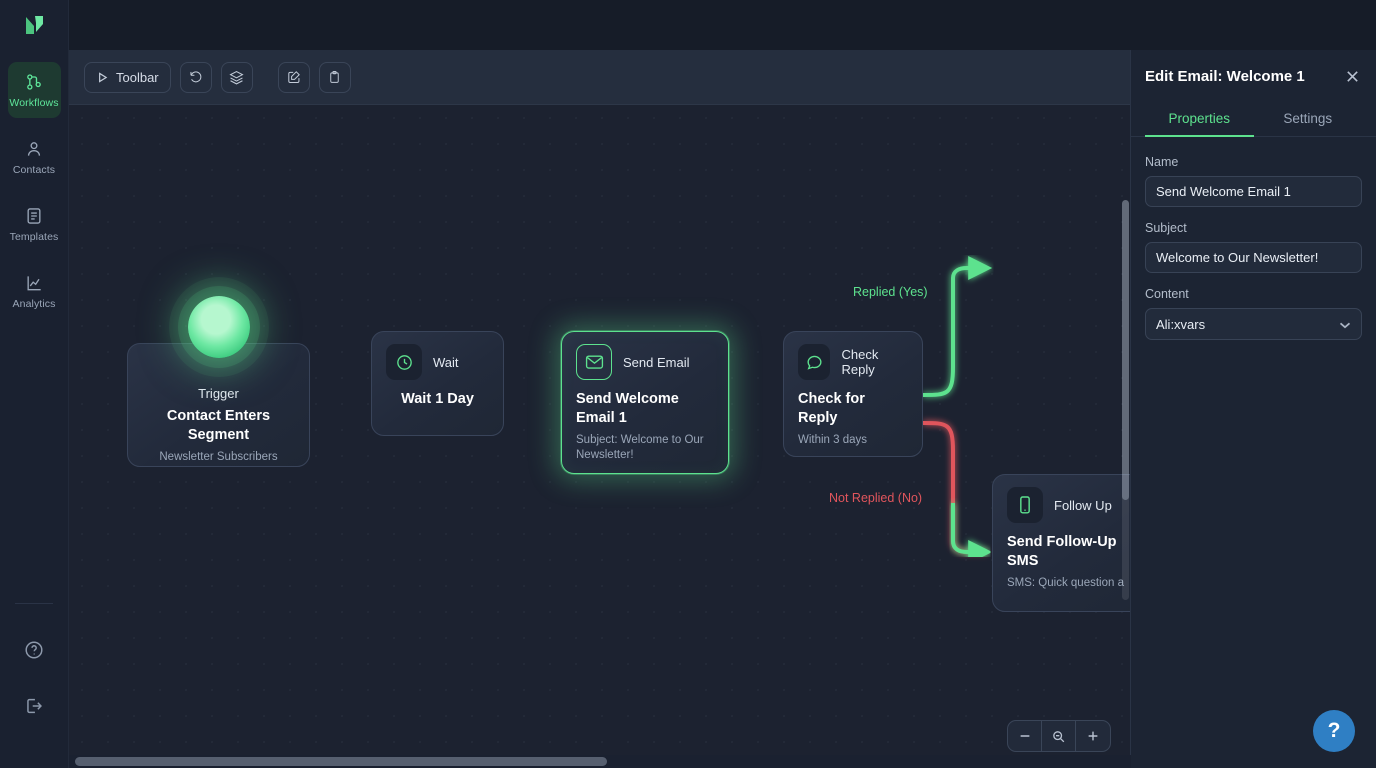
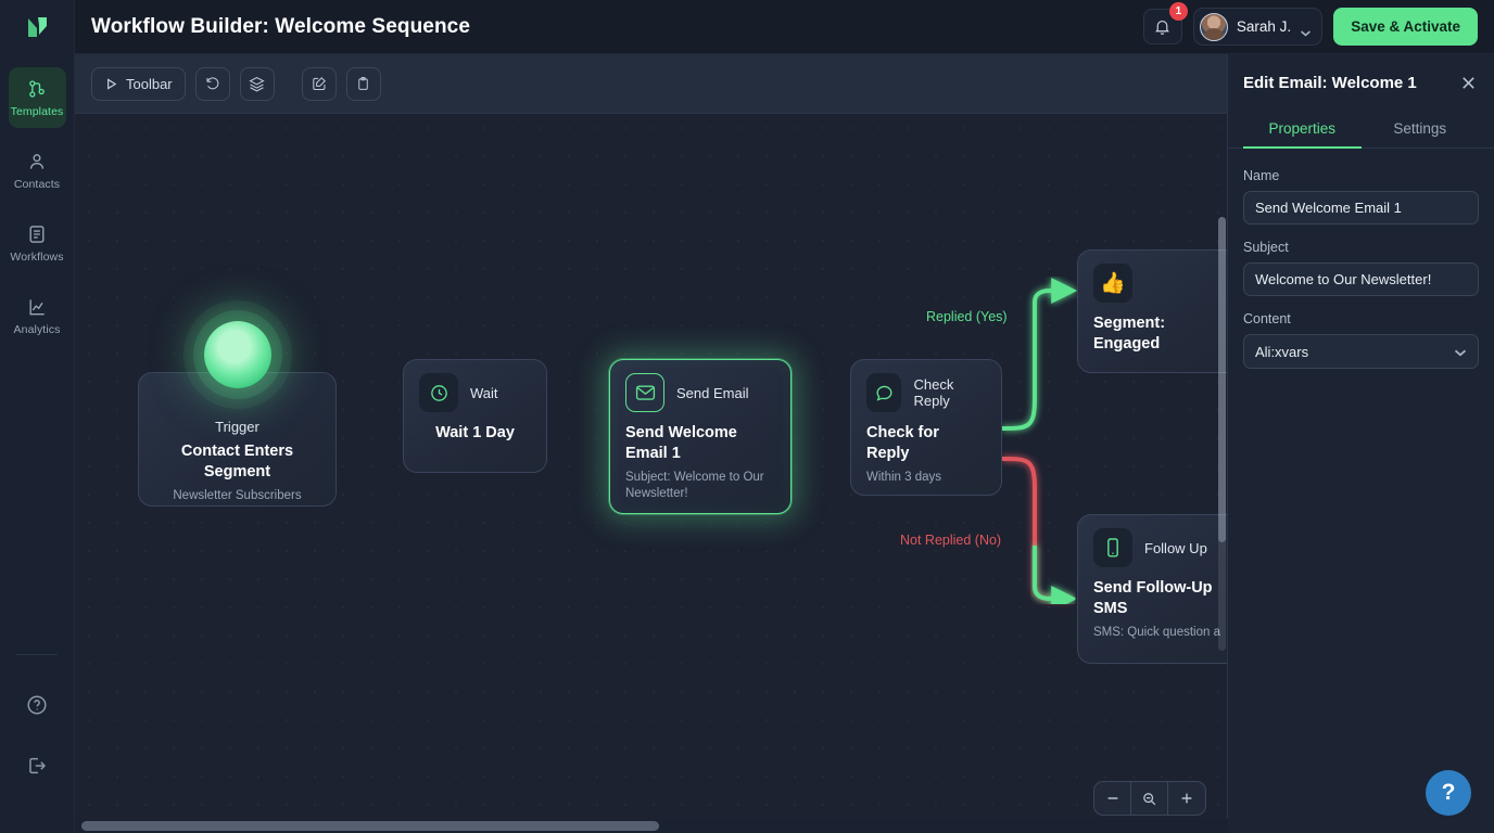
- Workflows
+ Templates
  Contacts
- Templates
+ Workflows
  Analytics
+ Workflow Builder: Welcome Sequence
+ 1
+ Sarah J.
+ Save & Activate
  Toolbar
  Replied (Yes)
  Not Replied (No)
  Trigger
  Contact Enters Segment
  Newsletter Subscribers
  Wait
  Wait 1 Day
  Send Email
  Send Welcome Email 1
  Subject: Welcome to Our Newsletter!
  Check Reply
  Check for Reply
  Within 3 days
+ 👍
+ Segment: Engaged
  Follow Up
  Send Follow-Up SMS
  SMS: Quick question a
  Edit Email: Welcome 1
  Properties
  Settings
  Name
  Send Welcome Email 1
  Subject
  Welcome to Our Newsletter!
  Content
  Ali:xvars
  ?
